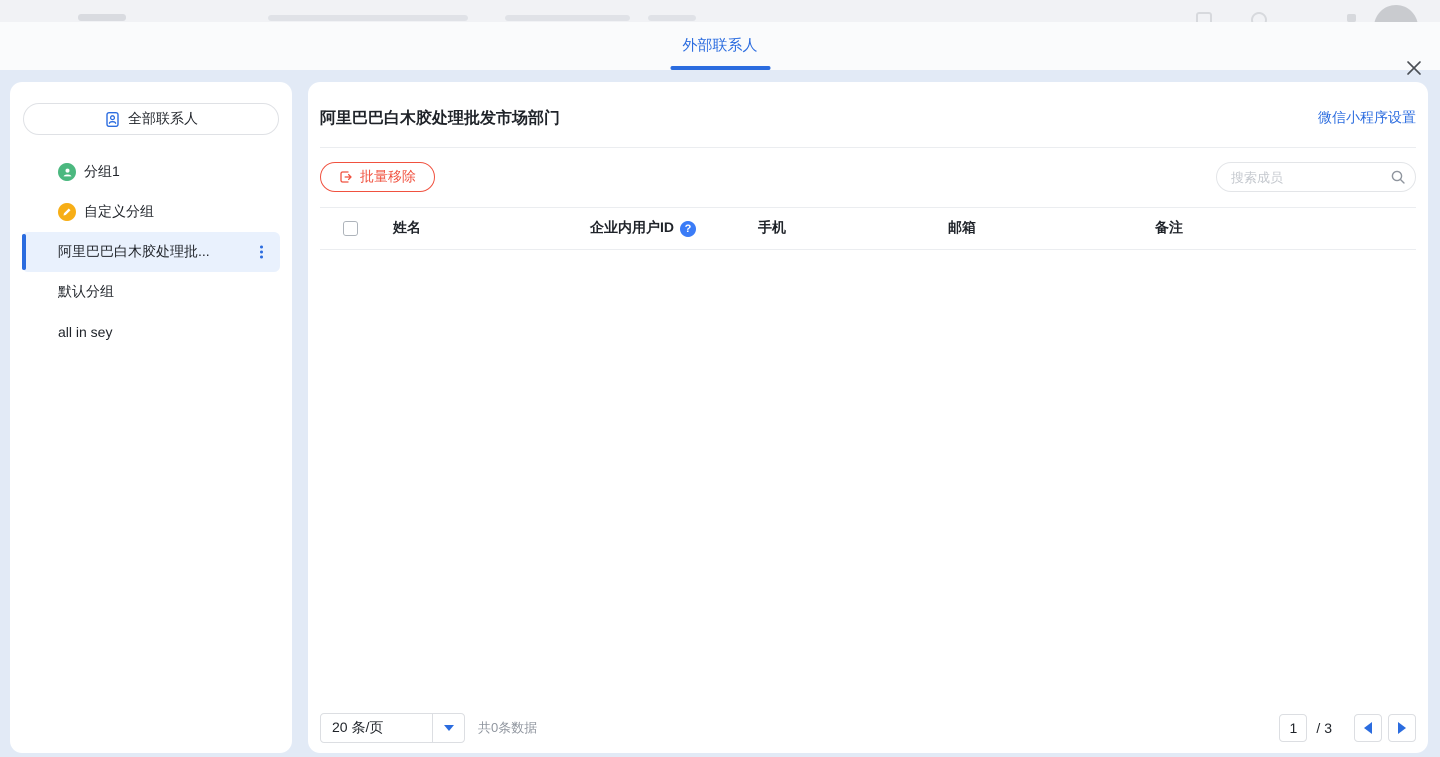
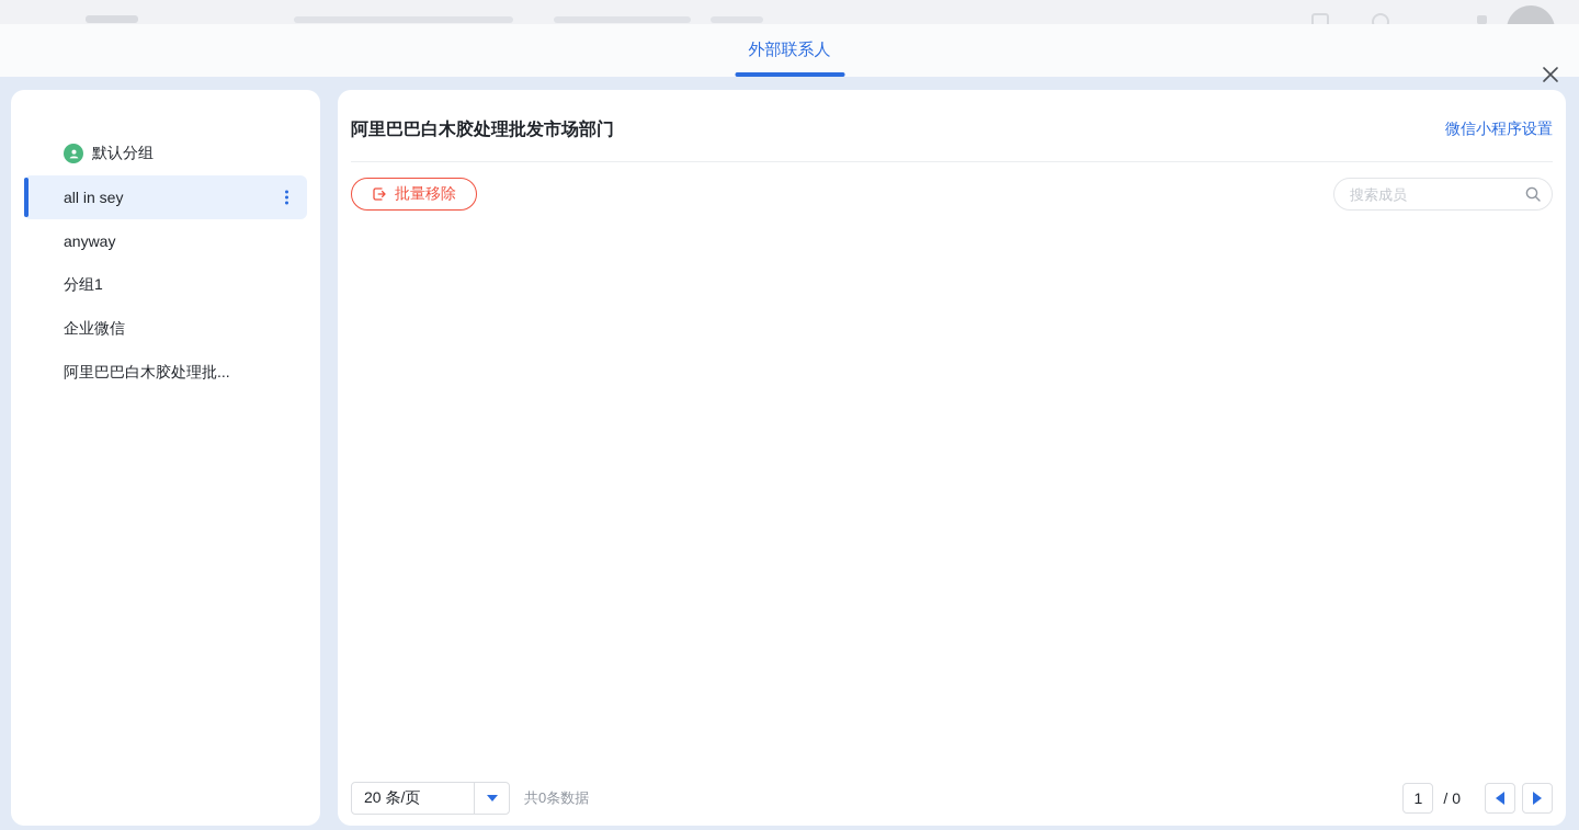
  外部联系人
- 全部联系人
- 分组1
+ 默认分组
- 自定义分组
- 阿里巴巴白木胶处理批...
+ all in sey
+ anyway
- 默认分组
+ 分组1
+ 企业微信
- all in sey
+ 阿里巴巴白木胶处理批...
  阿里巴巴白木胶处理批发市场部门
  微信小程序设置
  批量移除
  搜索成员
- 姓名
- 企业内用户ID
- ?
- 手机
- 邮箱
- 备注
  20 条/页
  共0条数据
  1
- / 3
+ / 0
